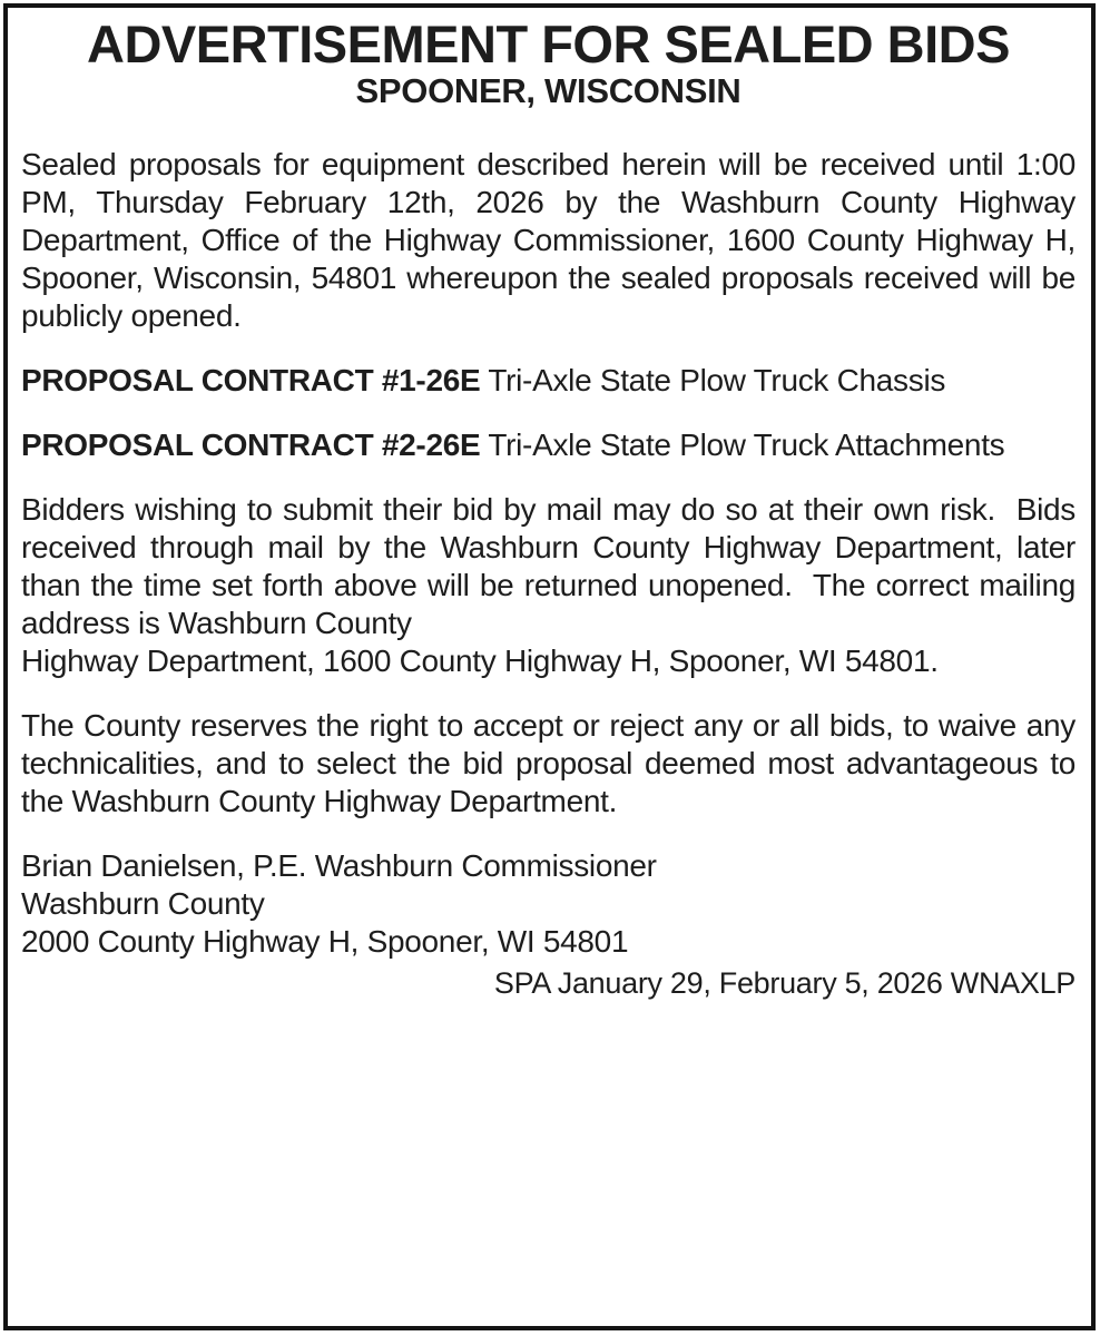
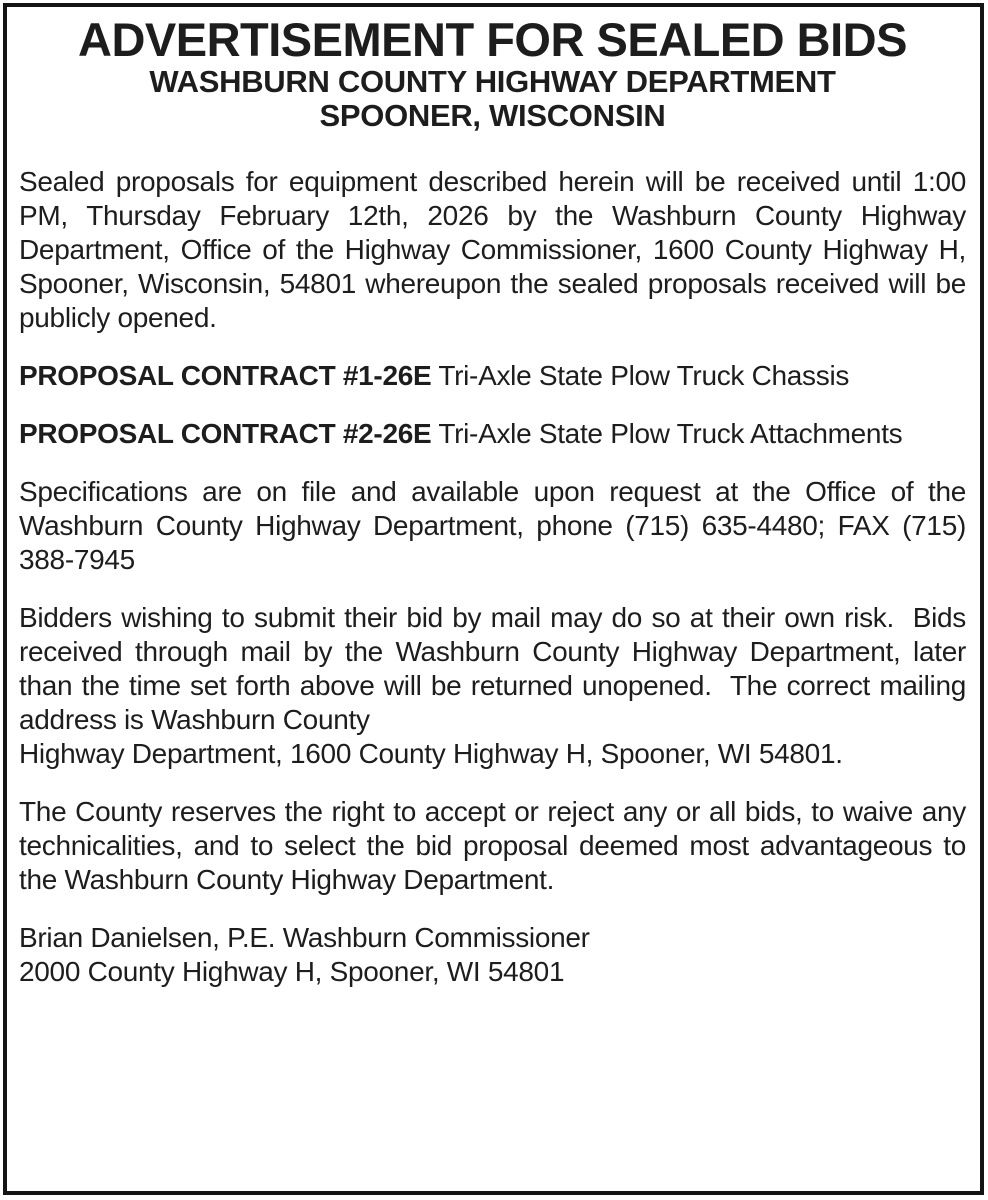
  ADVERTISEMENT FOR SEALED BIDS
+ WASHBURN COUNTY HIGHWAY DEPARTMENT
  SPOONER, WISCONSIN
  Sealed proposals for equipment described herein will be received until 1:00 PM, Thursday February 12th, 2026 by the Washburn County Highway Department, Office of the Highway Commissioner, 1600 County Highway H, Spooner, Wisconsin, 54801 whereupon the sealed proposals received will be publicly opened.
  PROPOSAL CONTRACT #1-26E Tri-Axle State Plow Truck Chassis
  PROPOSAL CONTRACT #2-26E Tri-Axle State Plow Truck Attachments
+ Specifications are on file and available upon request at the Office of the Washburn County Highway Department, phone (715) 635-4480; FAX (715) 388-7945
  Bidders wishing to submit their bid by mail may do so at their own risk. Bids received through mail by the Washburn County Highway Department, later than the time set forth above will be returned unopened. The correct mailing address is Washburn County
  Highway Department, 1600 County Highway H, Spooner, WI 54801.
  The County reserves the right to accept or reject any or all bids, to waive any technicalities, and to select the bid proposal deemed most advantageous to the Washburn County Highway Department.
  Brian Danielsen, P.E. Washburn Commissioner
- Washburn County
  2000 County Highway H, Spooner, WI 54801
- SPA January 29, February 5, 2026 WNAXLP
